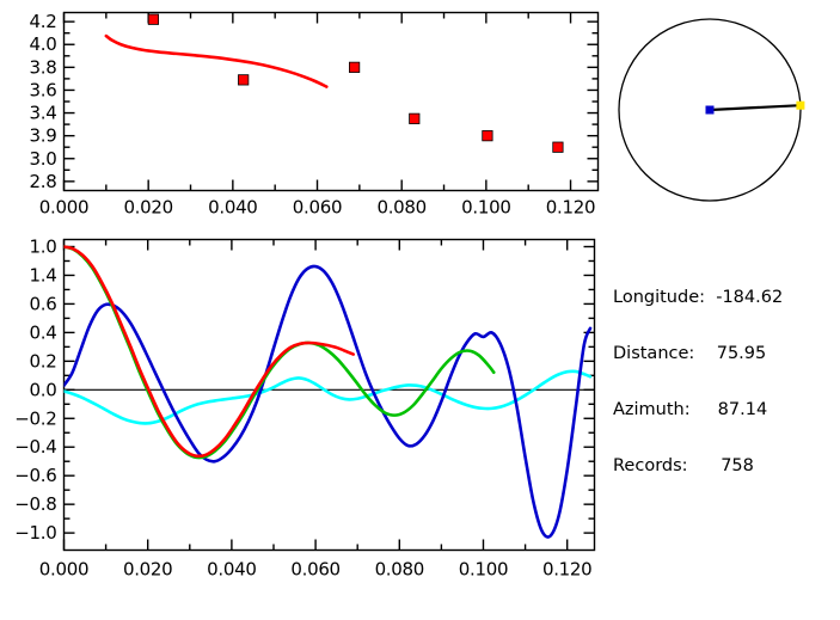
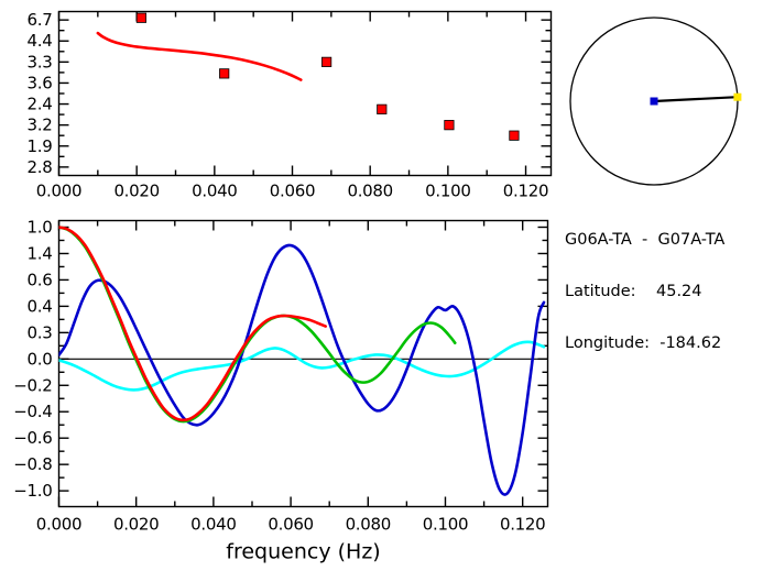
  2.8
- 3.0
+ 1.9
- 3.9
+ 3.2
- 3.4
+ 2.4
  3.6
- 3.8
+ 3.3
- 4.0
+ 4.4
- 4.2
+ 6.7
  0.000
  0.020
  0.040
  0.060
  0.080
  0.100
  0.120
  −1.0
  −0.8
  −0.6
  −0.4
  −0.2
  0.0
- 0.2
+ 0.3
  0.4
  0.6
  1.4
  1.0
  0.000
  0.020
  0.040
  0.060
  0.080
  0.100
  0.120
+ frequency (Hz)
+ G06A-TA - G07A-TA
+ Latitude: 45.24
  Longitude: -184.62
- Distance: 75.95
- Azimuth: 87.14
- Records: 758
